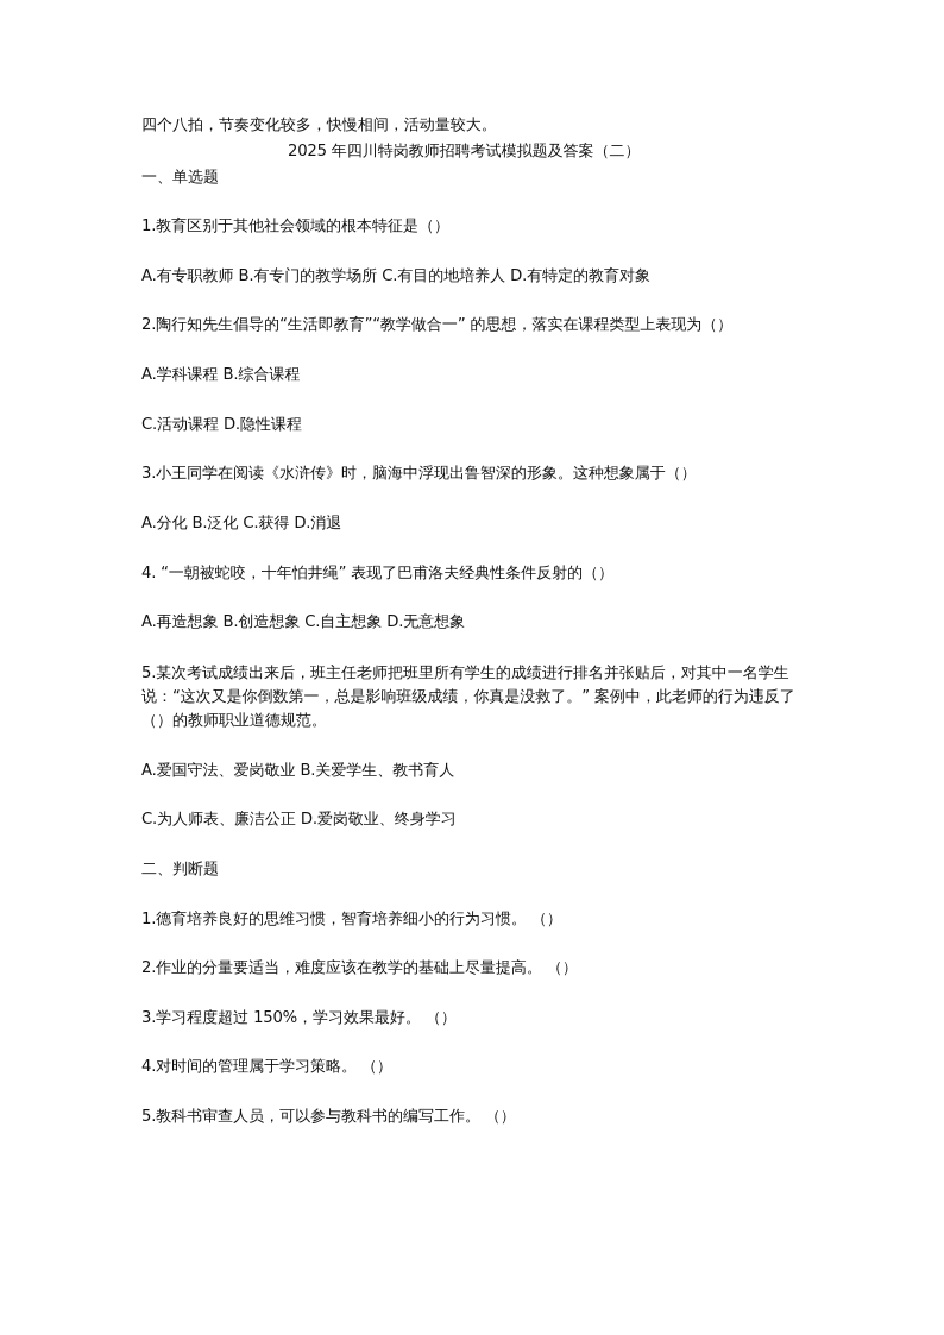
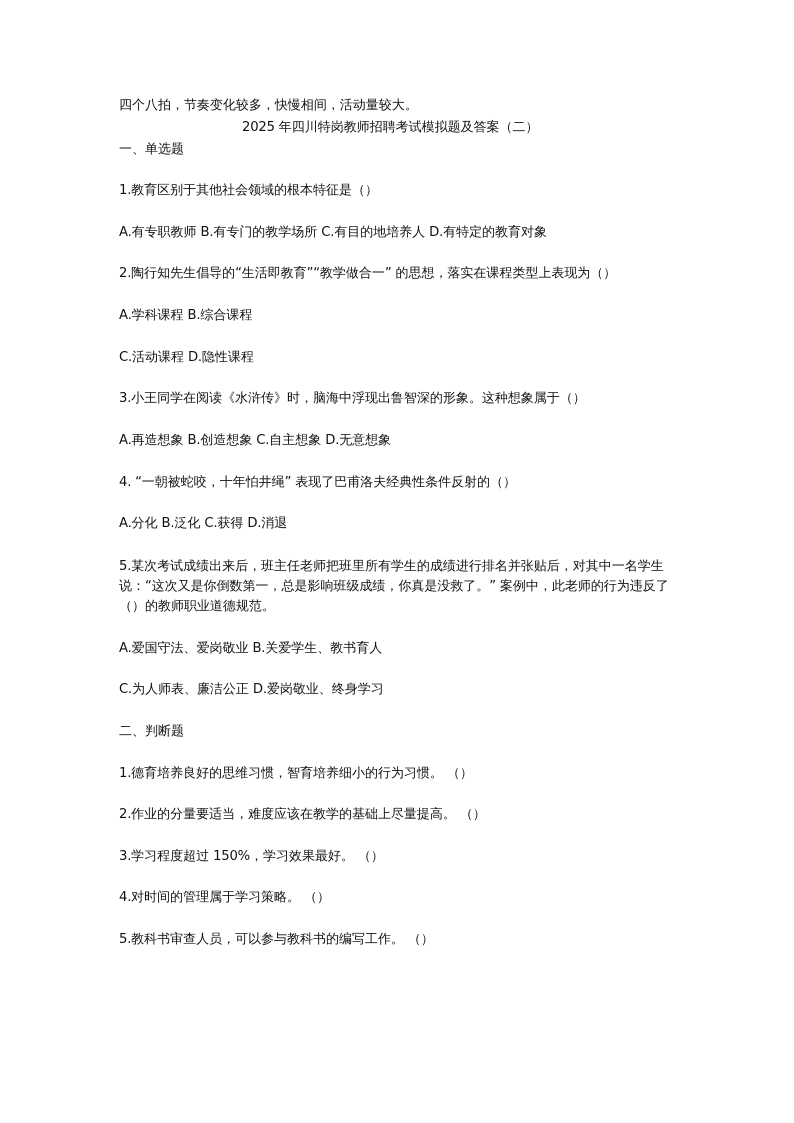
  四个八拍，节奏变化较多，快慢相间，活动量较大。
  2025 年四川特岗教师招聘考试模拟题及答案（二）
  一、单选题
  1.教育区别于其他社会领域的根本特征是（）
  A.有专职教师 B.有专门的教学场所 C.有目的地培养人 D.有特定的教育对象
  2.陶行知先生倡导的“生活即教育”“教学做合一” 的思想，落实在课程类型上表现为（）
  A.学科课程 B.综合课程
  C.活动课程 D.隐性课程
  3.小王同学在阅读《水浒传》时，脑海中浮现出鲁智深的形象。这种想象属于（）
- A.分化 B.泛化 C.获得 D.消退
+ A.再造想象 B.创造想象 C.自主想象 D.无意想象
  4. “一朝被蛇咬，十年怕井绳” 表现了巴甫洛夫经典性条件反射的（）
- A.再造想象 B.创造想象 C.自主想象 D.无意想象
+ A.分化 B.泛化 C.获得 D.消退
  5.某次考试成绩出来后，班主任老师把班里所有学生的成绩进行排名并张贴后，对其中一名学生说：“这次又是你倒数第一，总是影响班级成绩，你真是没救了。” 案例中，此老师的行为违反了（）的教师职业道德规范。
  A.爱国守法、爱岗敬业 B.关爱学生、教书育人
  C.为人师表、廉洁公正 D.爱岗敬业、终身学习
  二、判断题
  1.德育培养良好的思维习惯，智育培养细小的行为习惯。 （）
  2.作业的分量要适当，难度应该在教学的基础上尽量提高。 （）
  3.学习程度超过 150%，学习效果最好。 （）
  4.对时间的管理属于学习策略。 （）
  5.教科书审查人员，可以参与教科书的编写工作。 （）
